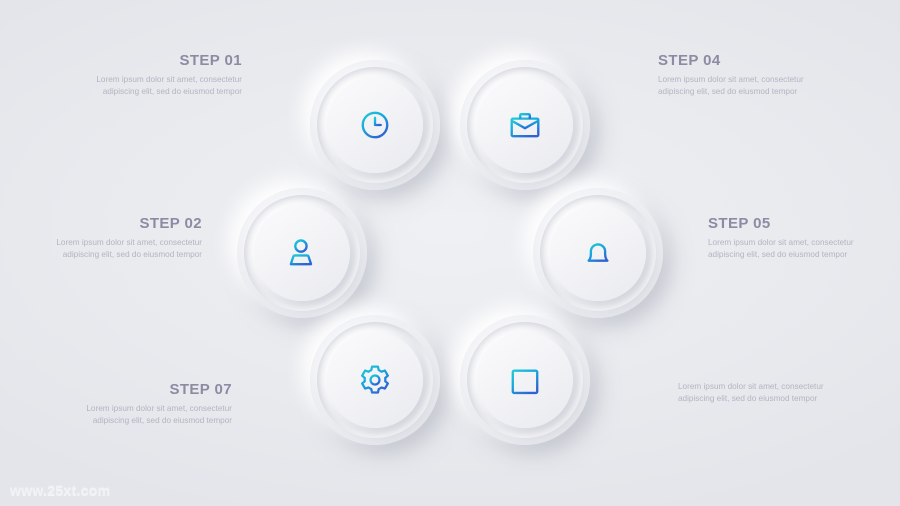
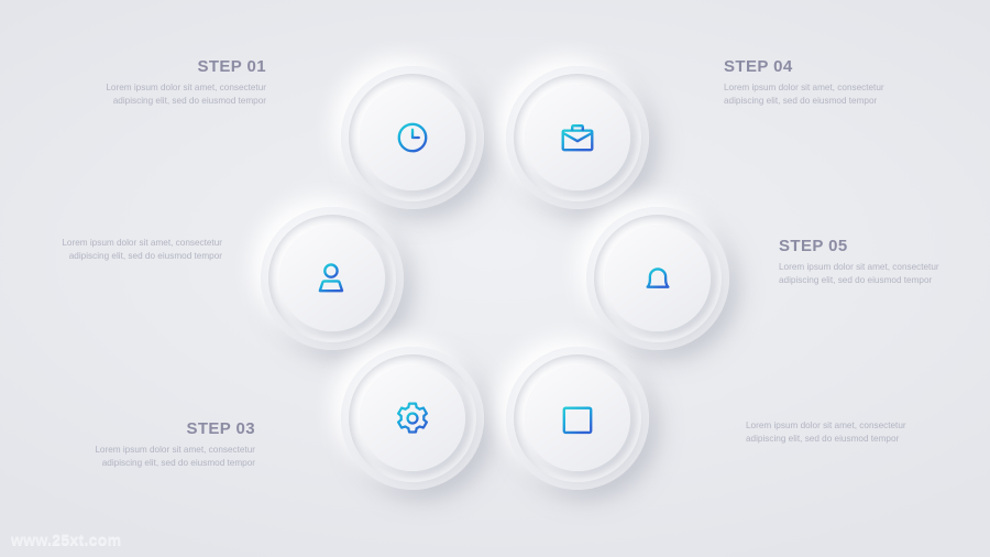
  STEP 01
  Lorem ipsum dolor sit amet, consectetur adipiscing elit, sed do eiusmod tempor
- STEP 02
  Lorem ipsum dolor sit amet, consectetur adipiscing elit, sed do eiusmod tempor
- STEP 07
+ STEP 03
  Lorem ipsum dolor sit amet, consectetur adipiscing elit, sed do eiusmod tempor
  STEP 04
  Lorem ipsum dolor sit amet, consectetur adipiscing elit, sed do eiusmod tempor
  STEP 05
  Lorem ipsum dolor sit amet, consectetur adipiscing elit, sed do eiusmod tempor
  Lorem ipsum dolor sit amet, consectetur adipiscing elit, sed do eiusmod tempor
